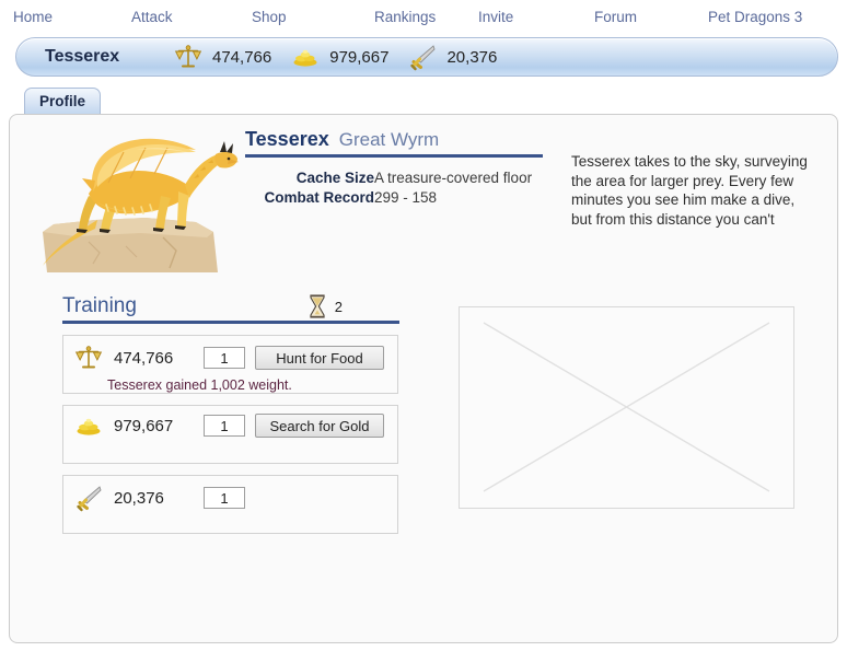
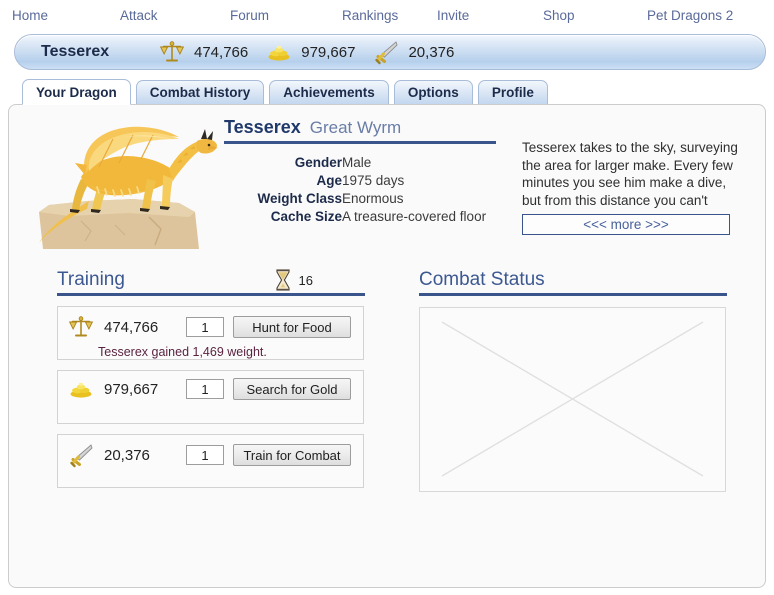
  Home
  Attack
- Shop
+ Forum
  Rankings
  Invite
- Forum
+ Shop
- Pet Dragons 3
+ Pet Dragons 2
  Tesserex
  474,766
  979,667
  20,376
+ Your Dragon
+ Combat History
+ Achievements
+ Options
  Profile
  Tesserex
  Great Wyrm
+ Gender	Male
+ Age	1975 days
+ Weight Class	Enormous
  Cache Size	A treasure-covered floor
- Combat Record	299 - 158
- Tesserex takes to the sky, surveying the area for larger prey. Every few minutes you see him make a dive, but from this distance you can't
+ Tesserex takes to the sky, surveying the area for larger make. Every few minutes you see him make a dive, but from this distance you can't
+ <<< more >>>
  Training
- 2
+ 16
  474,766
  1
  Hunt for Food
- Tesserex gained 1,002 weight.
+ Tesserex gained 1,469 weight.
  979,667
  1
  Search for Gold
  20,376
  1
+ Train for Combat
+ Combat Status
